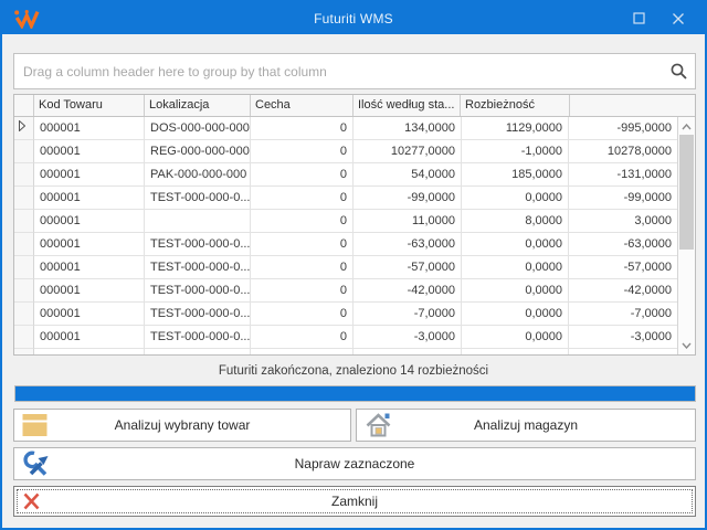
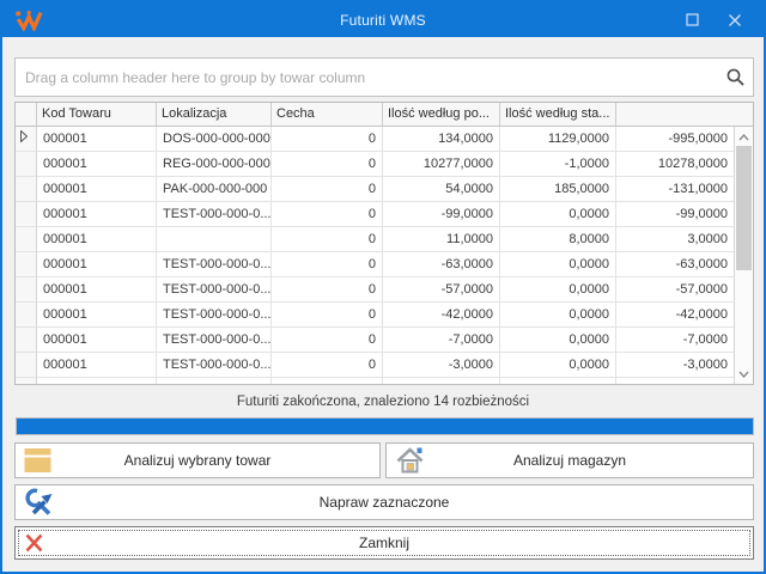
  Futuriti WMS
- Drag a column header here to group by that column
+ Drag a column header here to group by towar column
  Kod Towaru
  Lokalizacja
  Cecha
+ Ilość według po...
  Ilość według sta...
- Rozbieżność
  000001
  DOS-000-000-000
  0
  134,0000
  1129,0000
  -995,0000
  000001
  REG-000-000-000
  0
  10277,0000
  -1,0000
  10278,0000
  000001
  PAK-000-000-000
  0
  54,0000
  185,0000
  -131,0000
  000001
  TEST-000-000-0...
  0
  -99,0000
  0,0000
  -99,0000
  000001
  0
  11,0000
  8,0000
  3,0000
  000001
  TEST-000-000-0...
  0
  -63,0000
  0,0000
  -63,0000
  000001
  TEST-000-000-0...
  0
  -57,0000
  0,0000
  -57,0000
  000001
  TEST-000-000-0...
  0
  -42,0000
  0,0000
  -42,0000
  000001
  TEST-000-000-0...
  0
  -7,0000
  0,0000
  -7,0000
  000001
  TEST-000-000-0...
  0
  -3,0000
  0,0000
  -3,0000
  Futuriti zakończona, znaleziono 14 rozbieżności
  Analizuj wybrany towar
  Analizuj magazyn
  Napraw zaznaczone
  Zamknij
